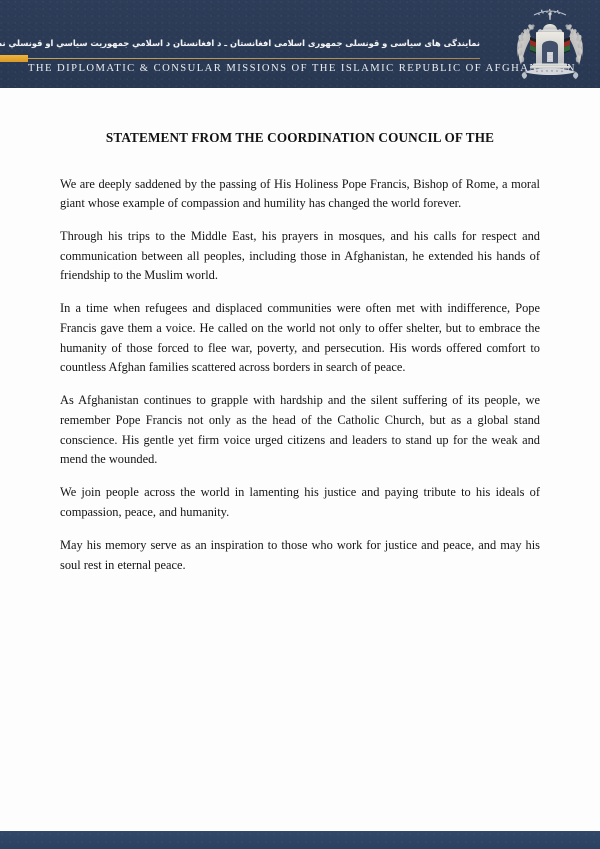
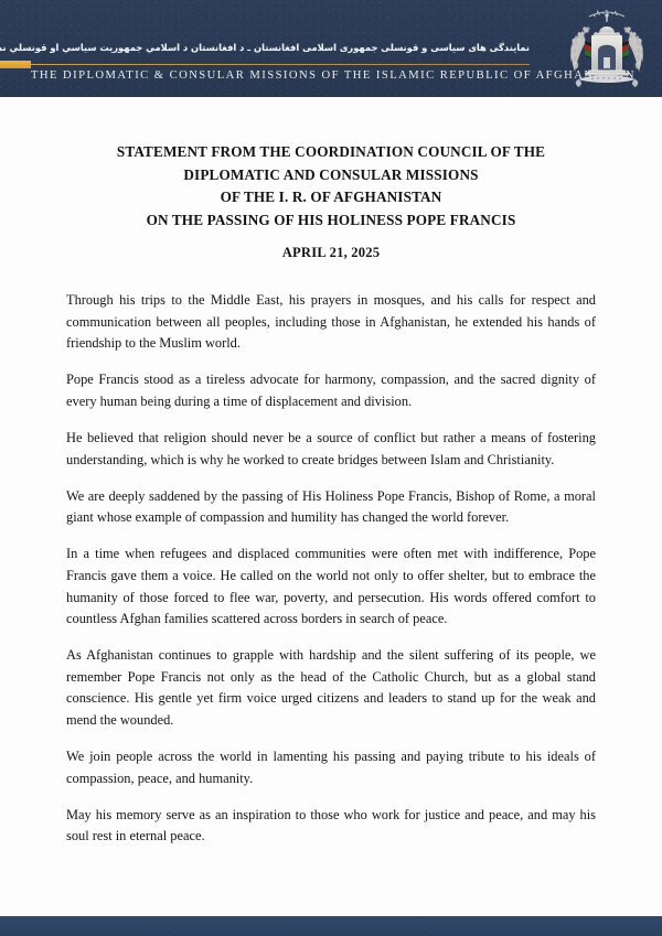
  نمایندگی های سیاسی و قونسلی جمهوری اسلامی افغانستان ـ د افغانستان د اسلامي جمهوریت سیاسي او قونسلي ن
  THE DIPLOMATIC & CONSULAR MISSIONS OF THE ISLAMIC REPUBLIC OF AFG
  STATEMENT FROM THE COORDINATION COUNCIL OF THE
+ DIPLOMATIC AND CONSULAR MISSIONS
+ OF THE I. R. OF AFGHANISTAN
+ ON THE PASSING OF HIS HOLINESS POPE FRANCIS
+ APRIL 21, 2025
- We are deeply saddened by the passing of His Holiness Pope Francis, Bishop of Rome, a moral giant whose example of compassion and humility has changed the world forever.
+ Through his trips to the Middle East, his prayers in mosques, and his calls for respect and communication between all peoples, including those in Afghanistan, he extended his hands of friendship to the Muslim world.
+ Pope Francis stood as a tireless advocate for harmony, compassion, and the sacred dignity of every human being during a time of displacement and division.
+ He believed that religion should never be a source of conflict but rather a means of fostering understanding, which is why he worked to create bridges between Islam and Christianity.
- Through his trips to the Middle East, his prayers in mosques, and his calls for respect and communication between all peoples, including those in Afghanistan, he extended his hands of friendship to the Muslim world.
+ We are deeply saddened by the passing of His Holiness Pope Francis, Bishop of Rome, a moral giant whose example of compassion and humility has changed the world forever.
  In a time when refugees and displaced communities were often met with indifference, Pope Francis gave them a voice. He called on the world not only to offer shelter, but to embrace the humanity of those forced to flee war, poverty, and persecution. His words offered comfort to countless Afghan families scattered across borders in search of peace.
  As Afghanistan continues to grapple with hardship and the silent suffering of its people, we remember Pope Francis not only as the head of the Catholic Church, but as a global stand conscience. His gentle yet firm voice urged citizens and leaders to stand up for the weak and mend the wounded.
- We join people across the world in lamenting his justice and paying tribute to his ideals of compassion, peace, and humanity.
+ We join people across the world in lamenting his passing and paying tribute to his ideals of compassion, peace, and humanity.
  May his memory serve as an inspiration to those who work for justice and peace, and may his soul rest in eternal peace.
